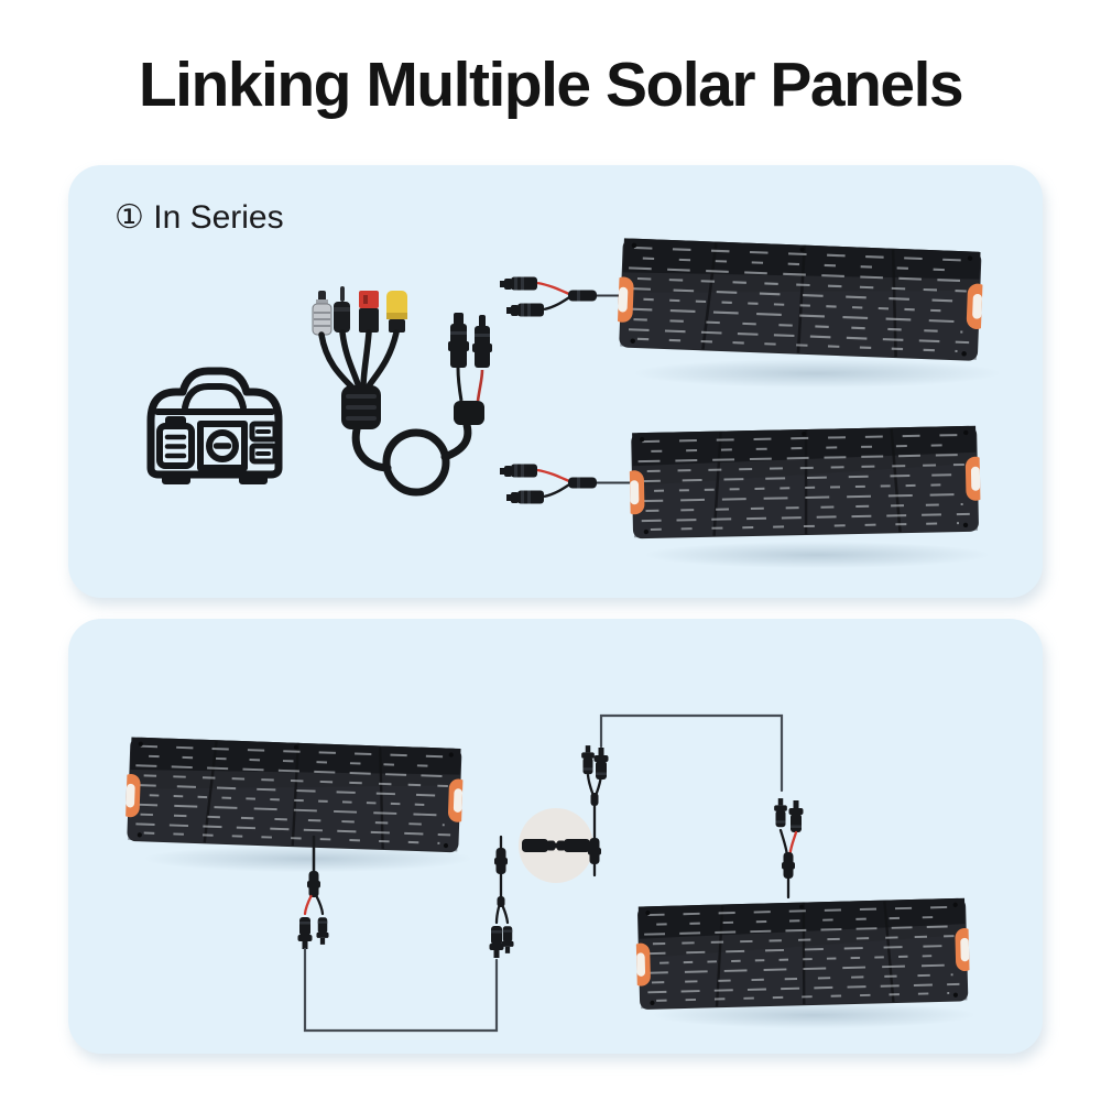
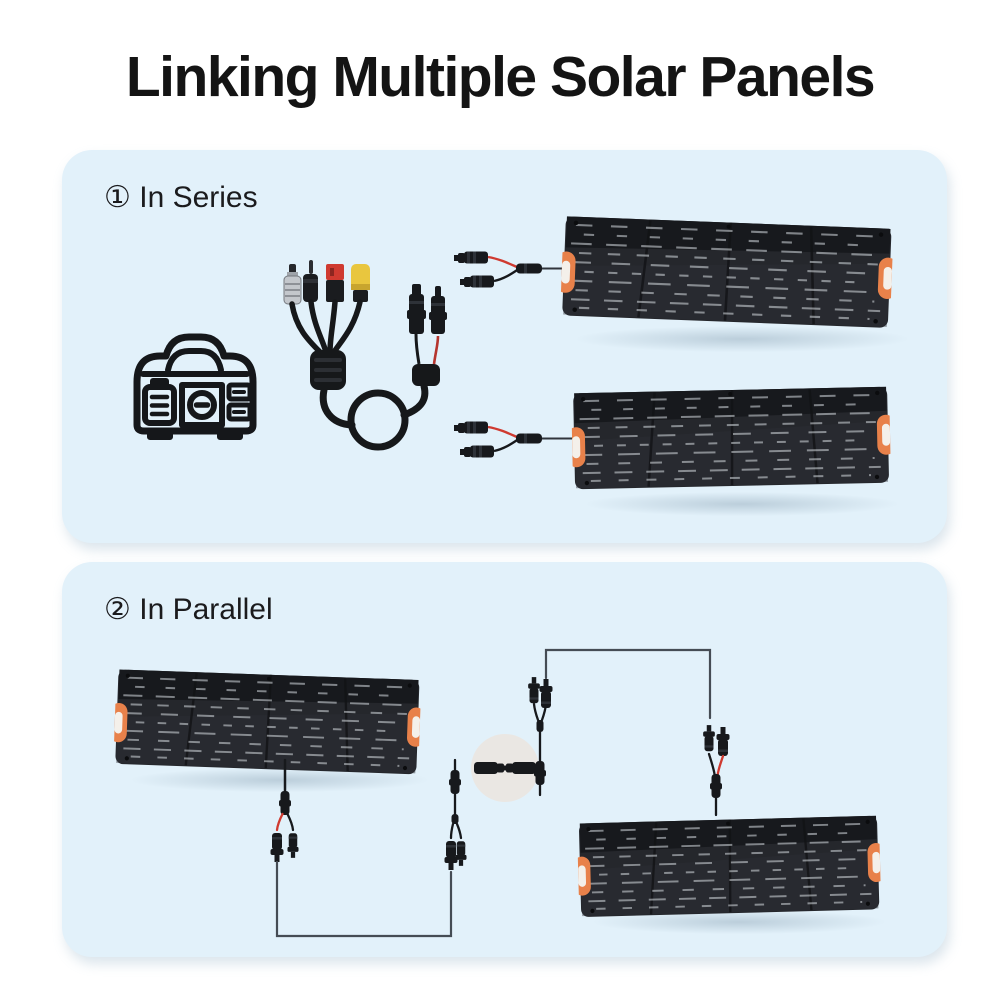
  Linking Multiple Solar Panels
  ① In Series
+ ② In Parallel
